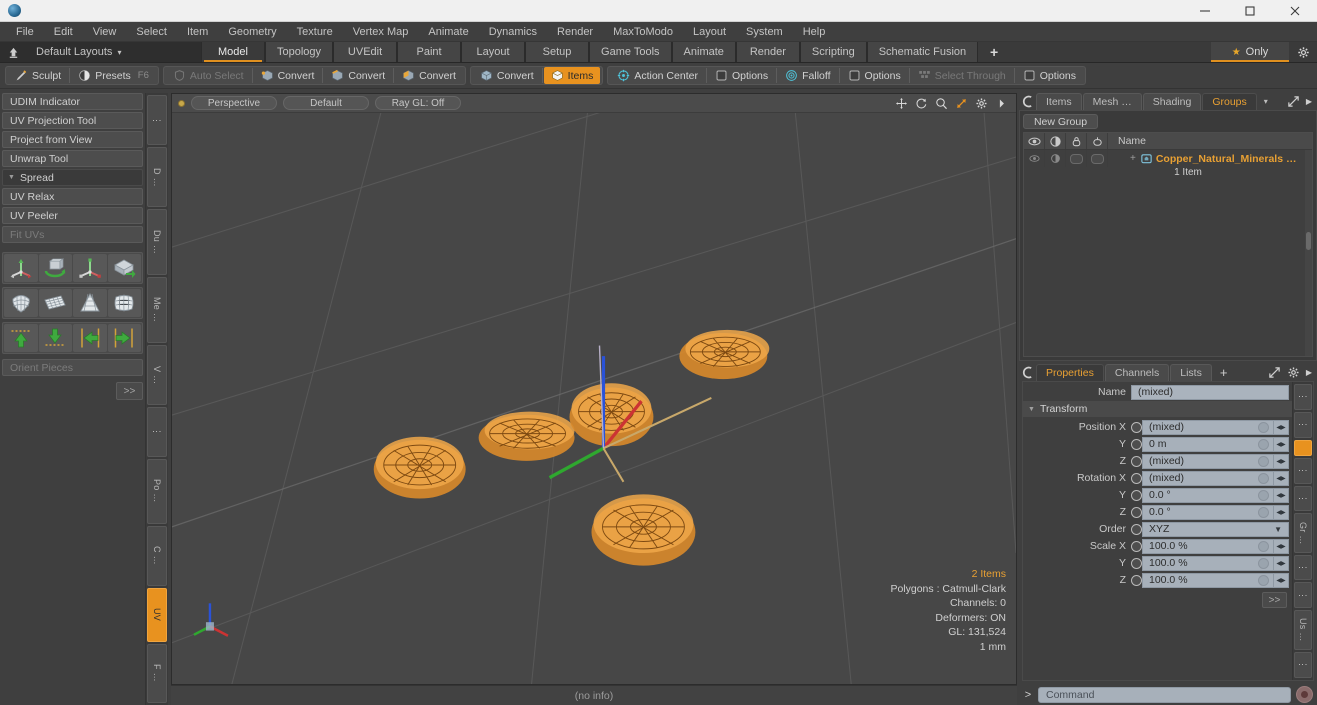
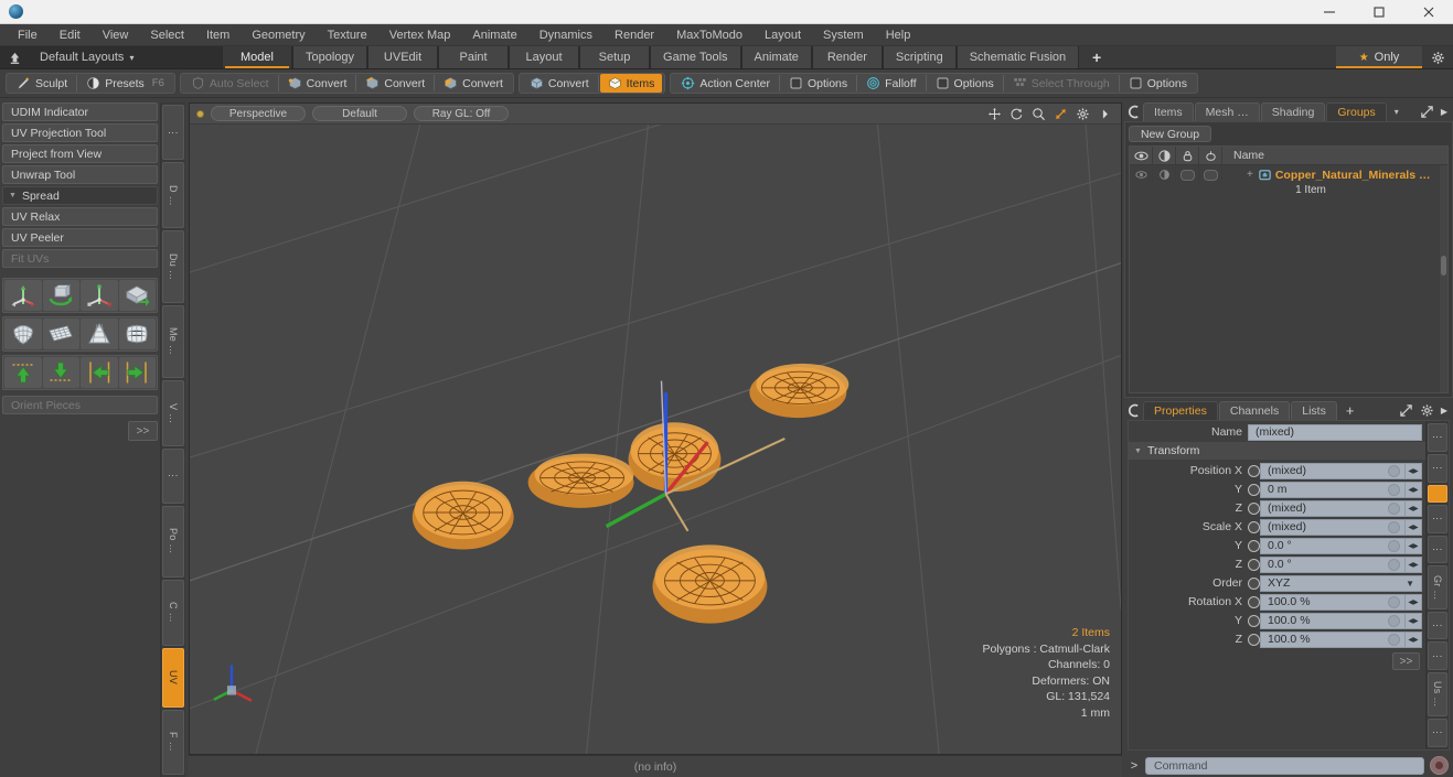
  File
  Edit
  View
  Select
  Item
  Geometry
  Texture
  Vertex Map
  Animate
  Dynamics
  Render
  MaxToModo
  Layout
  System
  Help
  Default Layouts
  ▾
  Model
  Topology
  UVEdit
  Paint
  Layout
  Setup
  Game Tools
  Animate
  Render
  Scripting
  Schematic Fusion
  +
  ★
  Only
  Sculpt
  Presets
  F6
  Auto Select
  Convert
  Convert
  Convert
  Convert
  Items
  Action Center
  Options
  Falloff
  Options
  Select Through
  Options
  UDIM Indicator
  UV Projection Tool
  Project from View
  Unwrap Tool
  Spread
  UV Relax
  UV Peeler
  Fit UVs
  Orient Pieces
  >>
  Perspective
  Default
  Ray GL: Off
  2 Items
  Polygons : Catmull-Clark
  Channels: 0
  Deformers: ON
  GL: 131,524
  1 mm
  (no info)
  Items
  Mesh …
  Shading
  Groups
  ▾
  ▶
  New Group
  Name
  +
  Copper_Natural_Minerals …
  1 Item
  Properties
  Channels
  Lists
  +
  ▶
  Name
  (mixed)
  Transform
  Position X
  (mixed)
  Y
  0 m
  Z
  (mixed)
- Rotation X
+ Scale X
  (mixed)
  Y
  0.0 °
  Z
  0.0 °
  Order
  XYZ
  ▼
- Scale X
+ Rotation X
  100.0 %
  Y
  100.0 %
  Z
  100.0 %
  >>
  >
  Command
